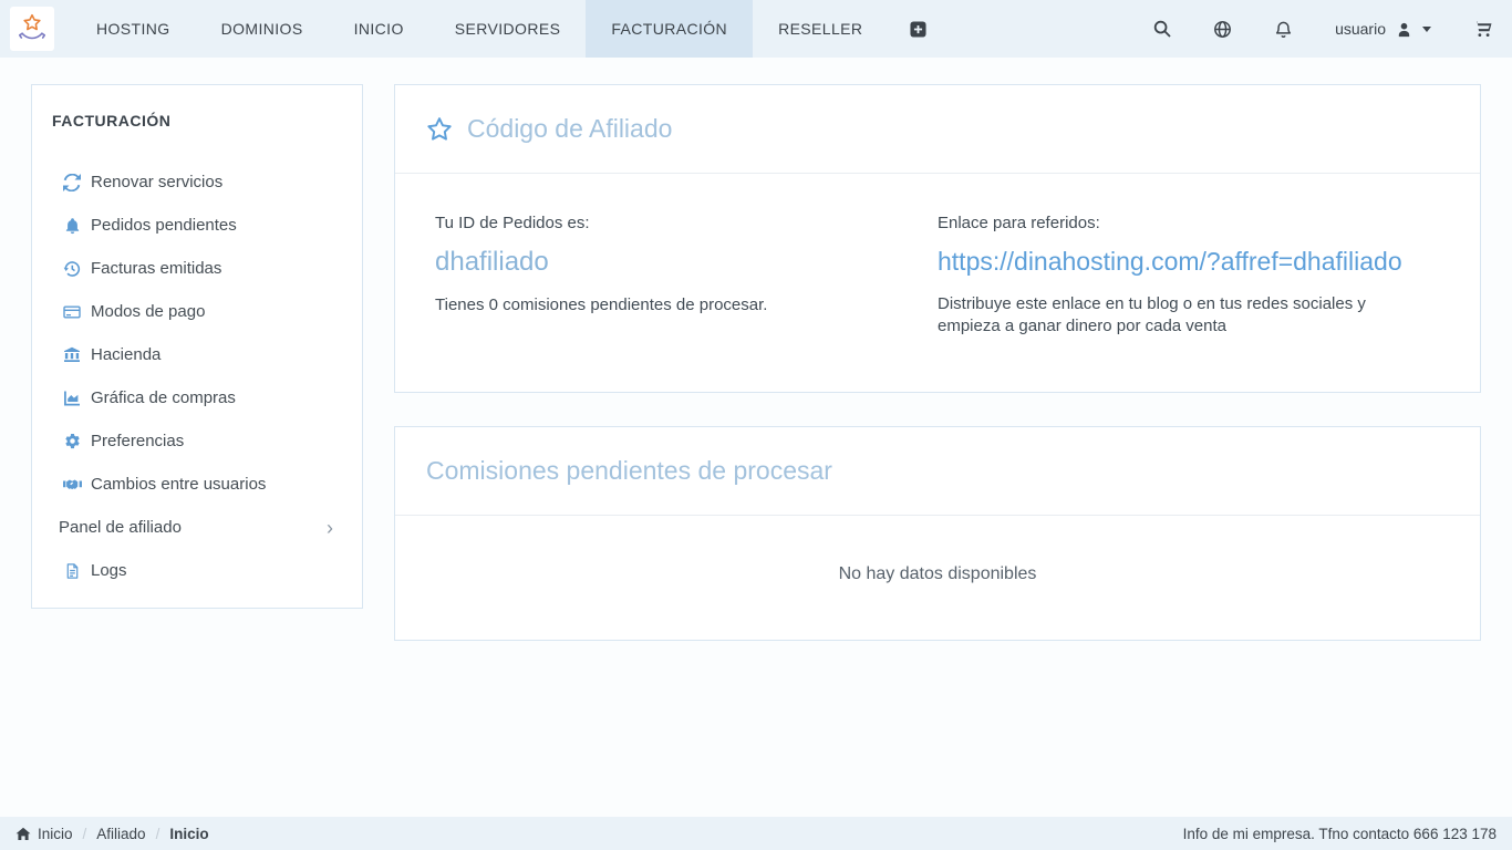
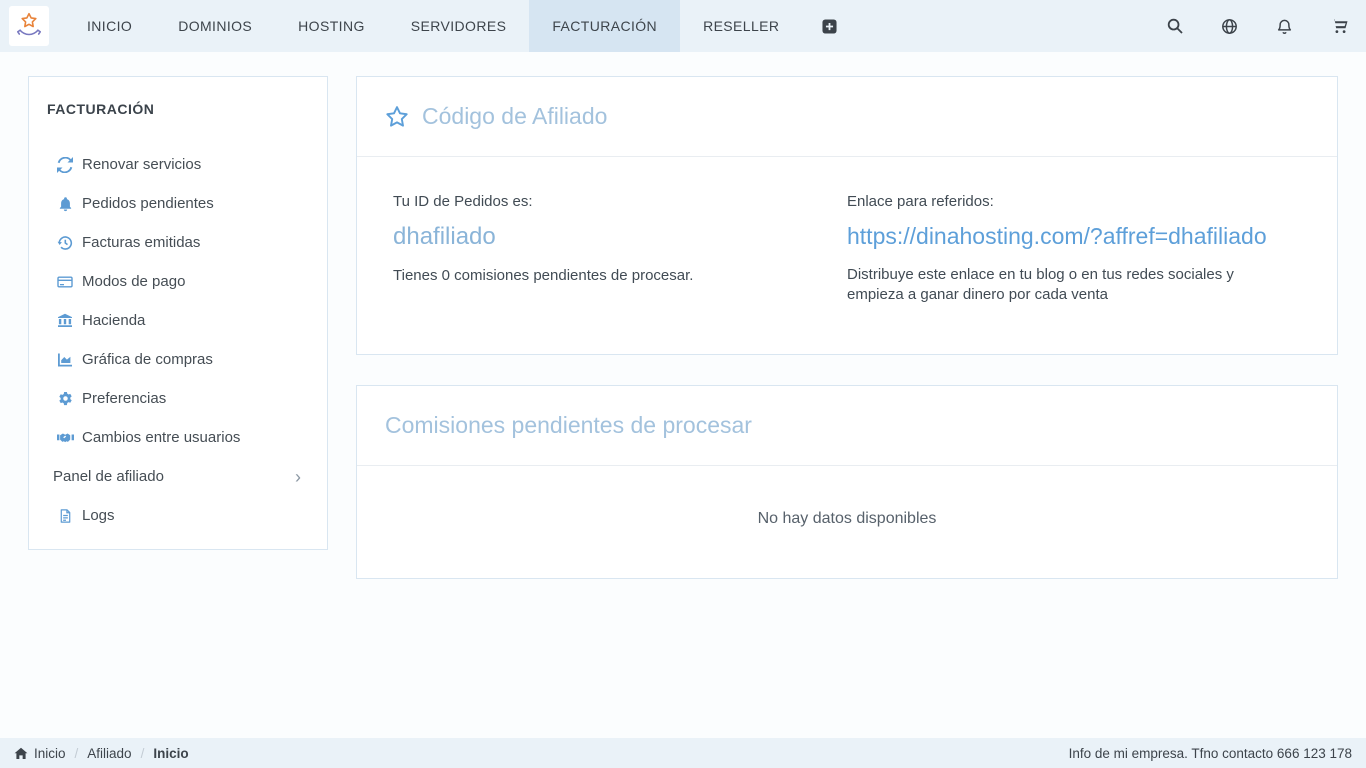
- HOSTING
+ INICIO
  DOMINIOS
- INICIO
+ HOSTING
  SERVIDORES
  FACTURACIÓN
  RESELLER
- usuario
  FACTURACIÓN
  Renovar servicios
  Pedidos pendientes
  Facturas emitidas
  Modos de pago
  Hacienda
  Gráfica de compras
  Preferencias
  Cambios entre usuarios
  Panel de afiliado
  ›
  Logs
  Código de Afiliado
  Tu ID de Pedidos es:
  dhafiliado
  Tienes 0 comisiones pendientes de procesar.
  Enlace para referidos:
  https://dinahosting.com/?affref=dhafiliado
  Distribuye este enlace en tu blog o en tus redes sociales y empieza a ganar dinero por cada venta
  Comisiones pendientes de procesar
  No hay datos disponibles
  Inicio
  /
  Afiliado
  /
  Inicio
  Info de mi empresa. Tfno contacto 666 123 178
